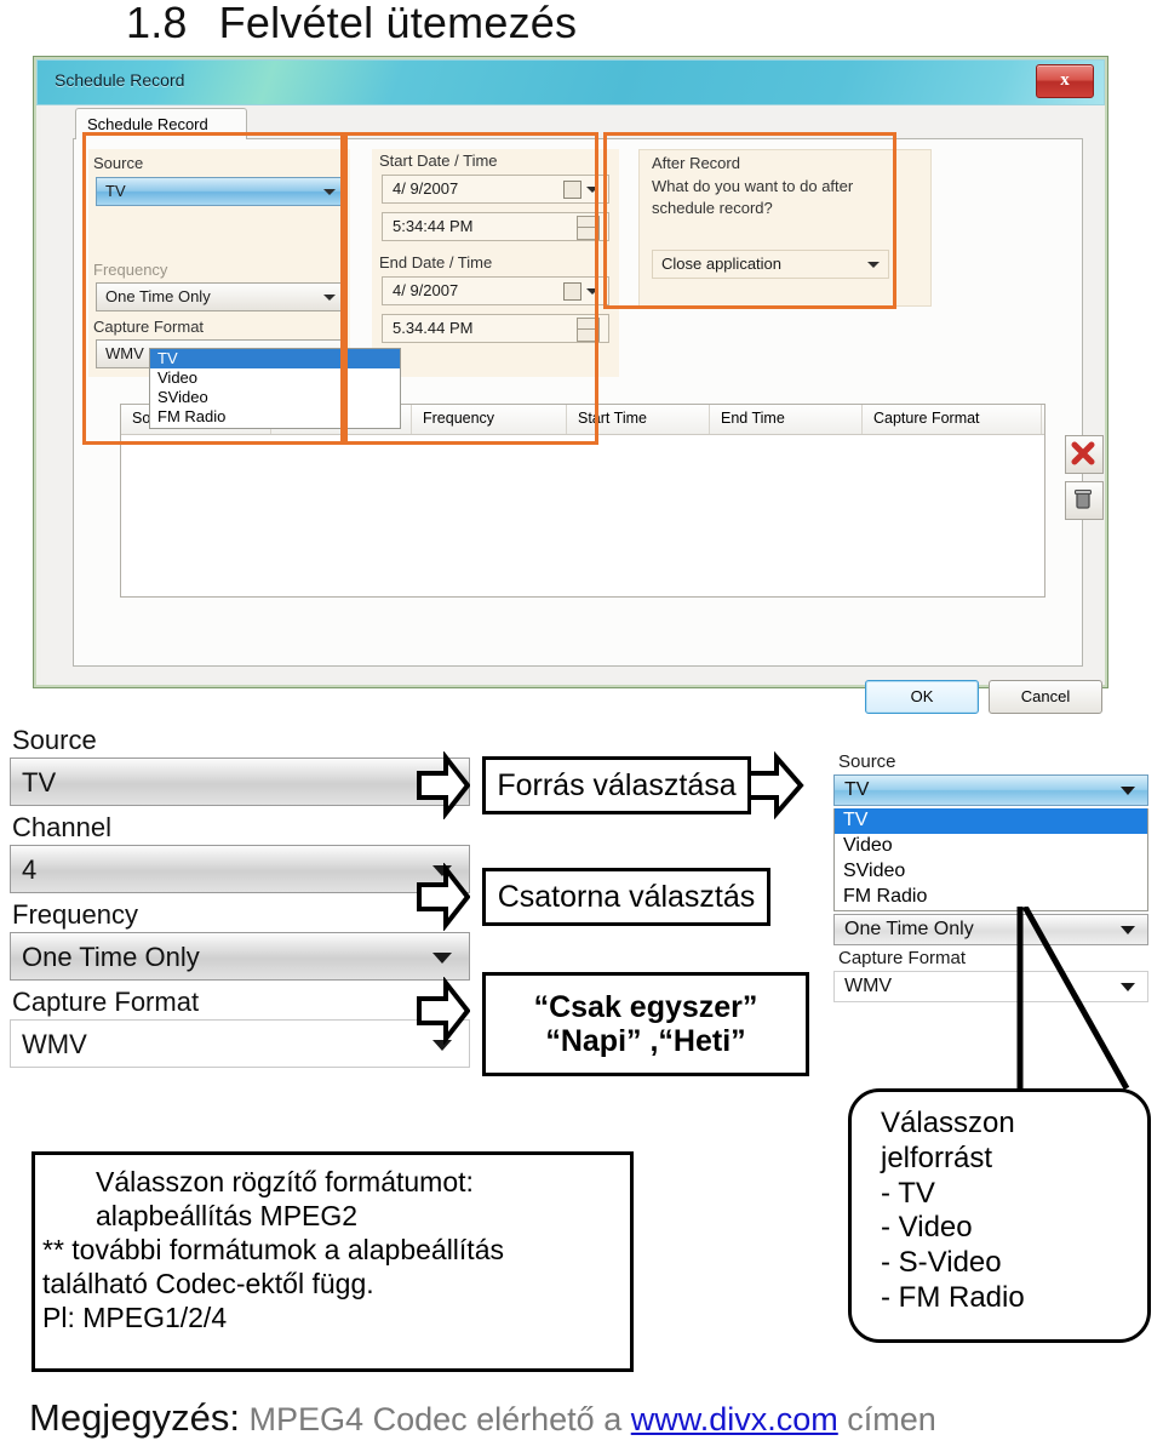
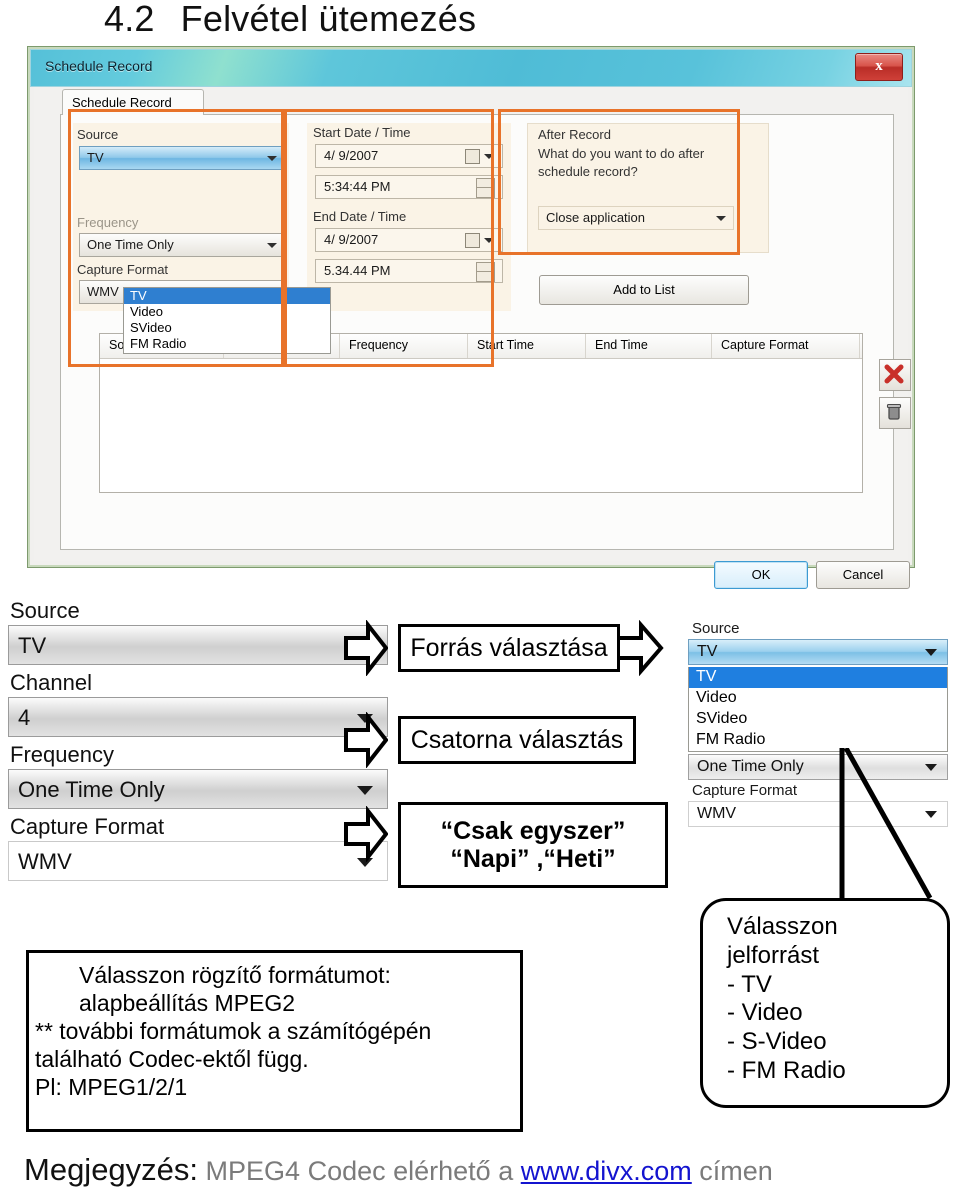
- 1.8 Felvétel ütemezés
+ 4.2 Felvétel ütemezés
  Schedule Record
  x
  Schedule Record
  Source
  TV
  Frequency
  One Time Only
  Capture Format
  WMV
  TV
  Video
  SVideo
  FM Radio
  Start Date / Time
  4/ 9/2007
  5:34:44 PM
  End Date / Time
  4/ 9/2007
  5.34.44 PM
  After Record
  What do you want to do after
  schedule record?
  Close application
+ Add to List
  Frequency
  Start Time
  End Time
  Capture Format
  OK
  Cancel
  Source
  TV
  Channel
  4
  Frequency
  One Time Only
  Capture Format
  WMV
  Forrás választása
  Csatorna választás
  “Csak egyszer”
  “Napi” ,“Heti”
  Source
  TV
  TV
  Video
  SVideo
  FM Radio
  One Time Only
  Capture Format
  WMV
  Válasszon
  jelforrást
  - TV
  - Video
  - S-Video
  - FM Radio
  Válasszon rögzítő formátumot:
  alapbeállítás MPEG2
- ** további formátumok a alapbeállítás
+ ** további formátumok a számítógépén
  található Codec-ektől függ.
- Pl: MPEG1/2/4
+ Pl: MPEG1/2/1
  Megjegyzés: MPEG4 Codec elérhető a www.divx.com címen
